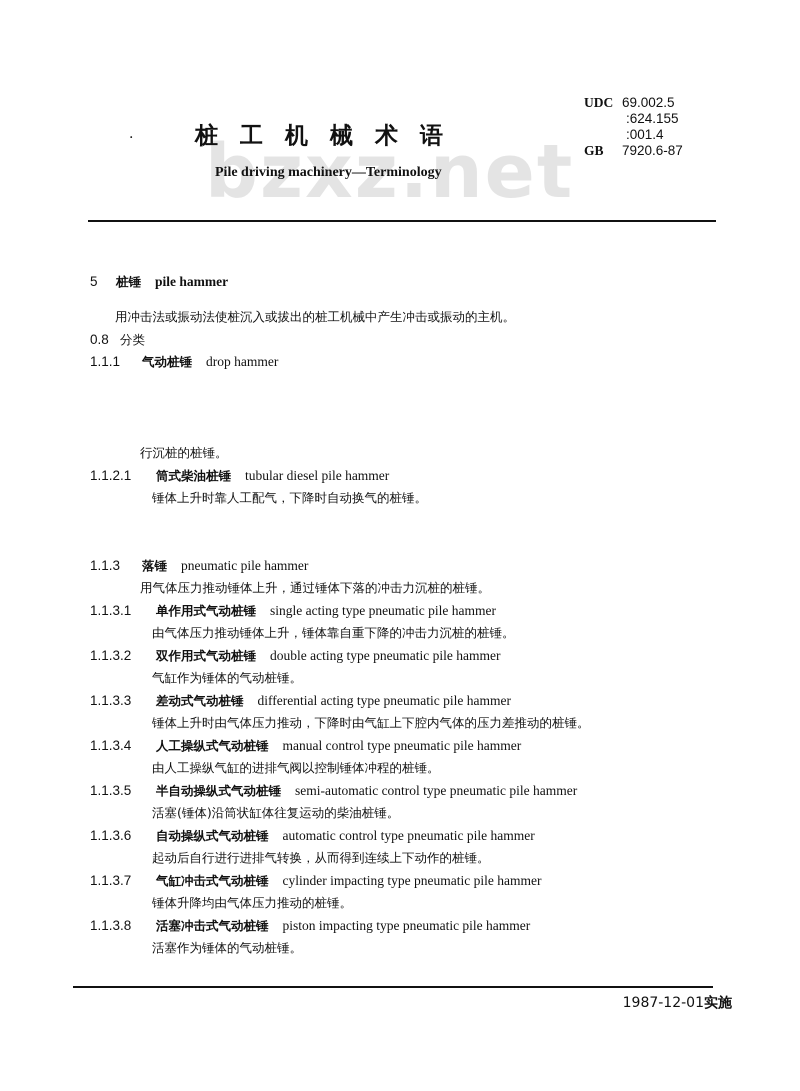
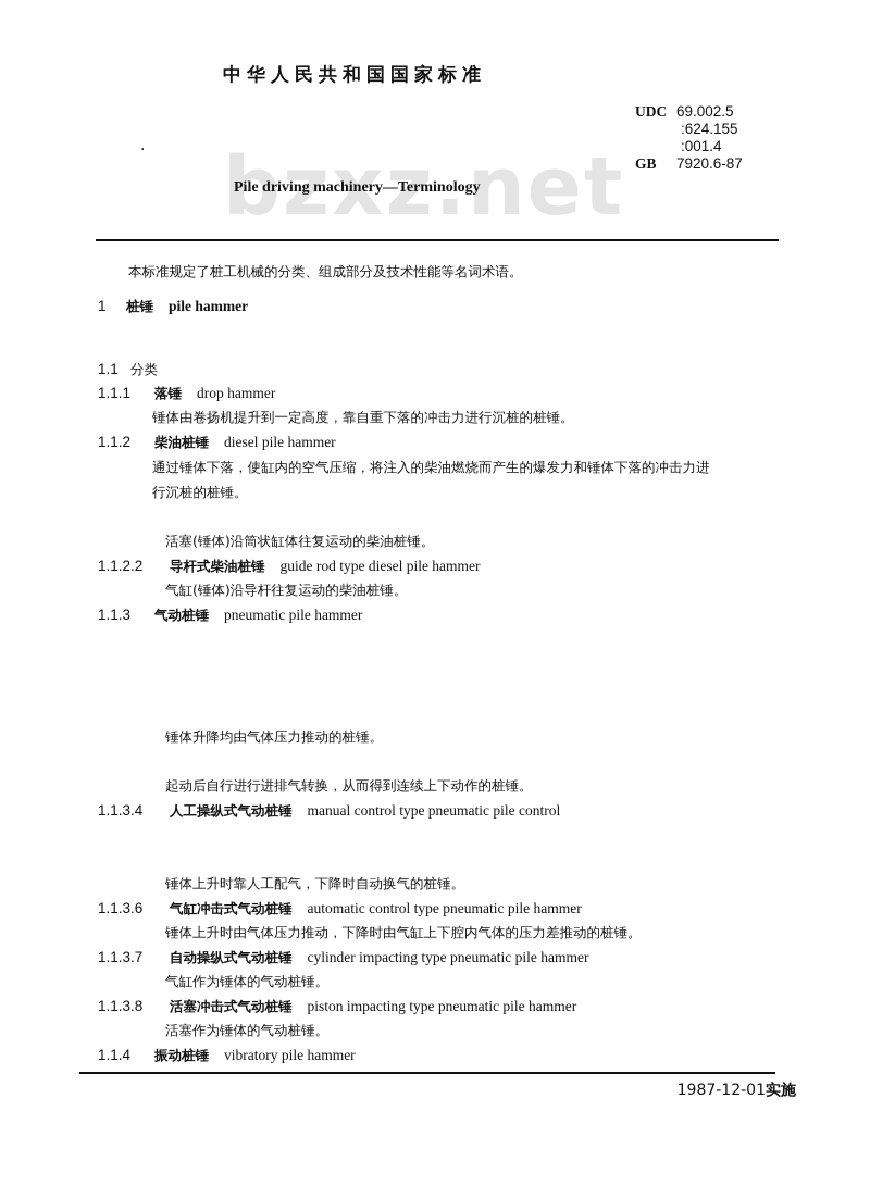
  bzxz.net
+ 中华人民共和国国家标准
  ·
- 桩工机械术语
  Pile driving machinery—Terminology
  UDC 69.002.5
  :624.155
  :001.4
  GB 7920.6-87
+ 本标准规定了桩工机械的分类、组成部分及技术性能等名词术语。
- 5 桩锤 pile hammer
+ 1 桩锤 pile hammer
- 用冲击法或振动法使桩沉入或拔出的桩工机械中产生冲击或振动的主机。
- 0.8 分类
+ 1.1 分类
- 1.1.1 气动桩锤 drop hammer
+ 1.1.1 落锤 drop hammer
+ 锤体由卷扬机提升到一定高度，靠自重下落的冲击力进行沉桩的桩锤。
+ 1.1.2 柴油桩锤 diesel pile hammer
+ 通过锤体下落，使缸内的空气压缩，将注入的柴油燃烧而产生的爆发力和锤体下落的冲击力进
  行沉桩的桩锤。
- 1.1.2.1 筒式柴油桩锤 tubular diesel pile hammer
- 锤体上升时靠人工配气，下降时自动换气的桩锤。
+ 活塞(锤体)沿筒状缸体往复运动的柴油桩锤。
+ 1.1.2.2 导杆式柴油桩锤 guide rod type diesel pile hammer
+ 气缸(锤体)沿导杆往复运动的柴油桩锤。
- 1.1.3 落锤 pneumatic pile hammer
+ 1.1.3 气动桩锤 pneumatic pile hammer
- 用气体压力推动锤体上升，通过锤体下落的冲击力沉桩的桩锤。
- 1.1.3.1 单作用式气动桩锤 single acting type pneumatic pile hammer
- 由气体压力推动锤体上升，锤体靠自重下降的冲击力沉桩的桩锤。
- 1.1.3.2 双作用式气动桩锤 double acting type pneumatic pile hammer
- 气缸作为锤体的气动桩锤。
+ 锤体升降均由气体压力推动的桩锤。
- 1.1.3.3 差动式气动桩锤 differential acting type pneumatic pile hammer
- 锤体上升时由气体压力推动，下降时由气缸上下腔内气体的压力差推动的桩锤。
+ 起动后自行进行进排气转换，从而得到连续上下动作的桩锤。
- 1.1.3.4 人工操纵式气动桩锤 manual control type pneumatic pile hammer
+ 1.1.3.4 人工操纵式气动桩锤 manual control type pneumatic pile control
- 由人工操纵气缸的进排气阀以控制锤体冲程的桩锤。
- 1.1.3.5 半自动操纵式气动桩锤 semi-automatic control type pneumatic pile hammer
- 活塞(锤体)沿筒状缸体往复运动的柴油桩锤。
+ 锤体上升时靠人工配气，下降时自动换气的桩锤。
- 1.1.3.6 自动操纵式气动桩锤 automatic control type pneumatic pile hammer
+ 1.1.3.6 气缸冲击式气动桩锤 automatic control type pneumatic pile hammer
- 起动后自行进行进排气转换，从而得到连续上下动作的桩锤。
+ 锤体上升时由气体压力推动，下降时由气缸上下腔内气体的压力差推动的桩锤。
- 1.1.3.7 气缸冲击式气动桩锤 cylinder impacting type pneumatic pile hammer
+ 1.1.3.7 自动操纵式气动桩锤 cylinder impacting type pneumatic pile hammer
- 锤体升降均由气体压力推动的桩锤。
+ 气缸作为锤体的气动桩锤。
  1.1.3.8 活塞冲击式气动桩锤 piston impacting type pneumatic pile hammer
  活塞作为锤体的气动桩锤。
+ 1.1.4 振动桩锤 vibratory pile hammer
  1987-12-01实施
